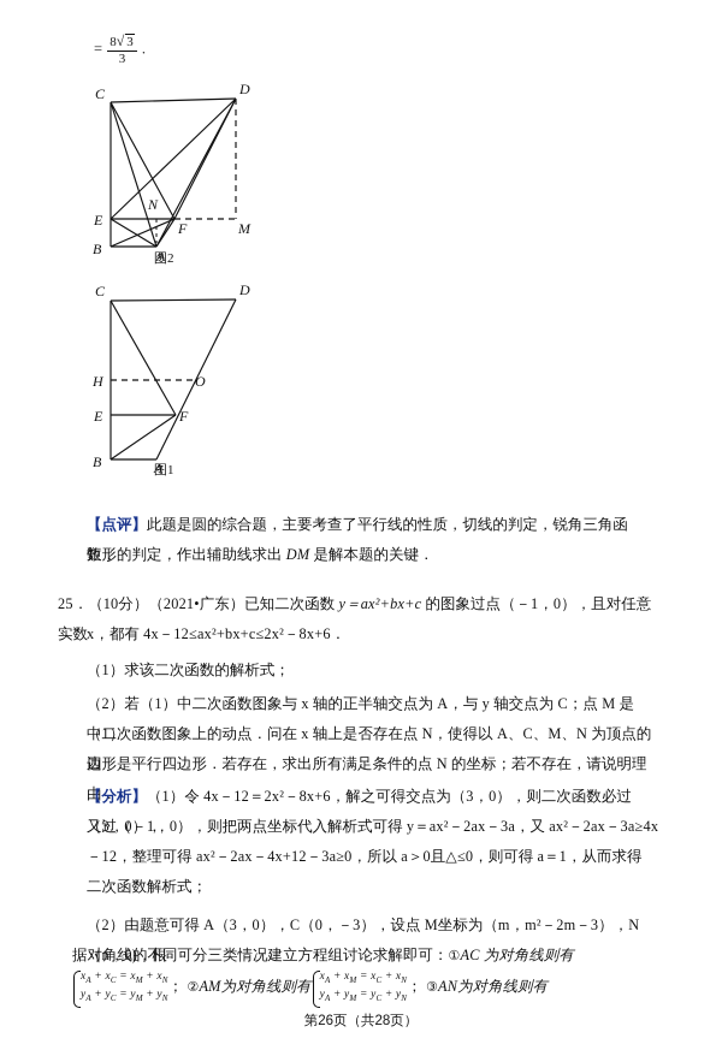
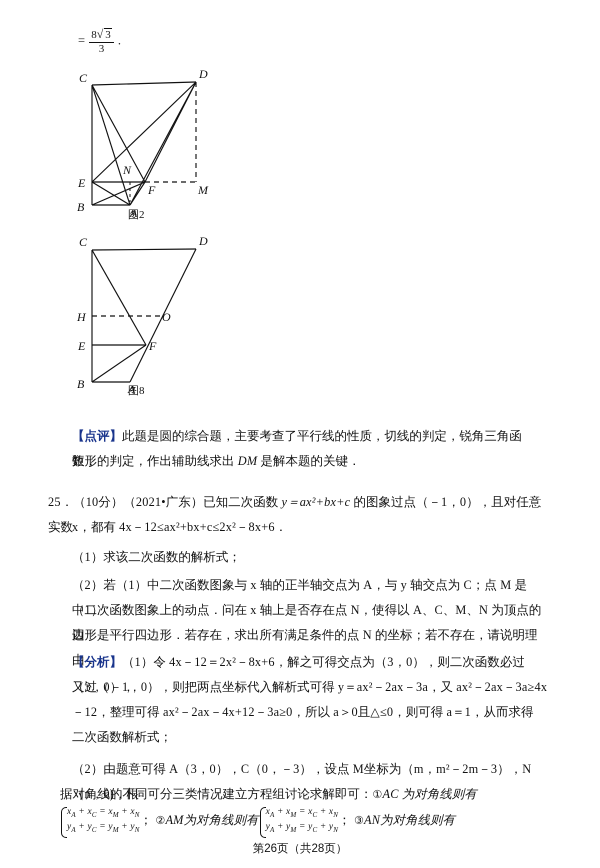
  =
  8√ 3
  3
  .
  C
  D
  E
  N
  F
  M
  B
  A
  图2
  C
  D
  H
  O
  E
  F
  B
  A
- 图1
+ 图8
  【点评】此题是圆的综合题，主要考查了平行线的性质，切线的判定，锐角三角函数，
  矩形的判定，作出辅助线求出 DM 是解本题的关键．
  25．（10分）（2021•广东）已知二次函数 y＝ax²+bx+c 的图象过点（－1，0），且对任意实数
  x，都有 4x－12≤ax²+bx+c≤2x²－8x+6．
  （1）求该二次函数的解析式；
  （2）若（1）中二次函数图象与 x 轴的正半轴交点为 A，与 y 轴交点为 C；点 M 是（1）
  中二次函数图象上的动点．问在 x 轴上是否存在点 N，使得以 A、C、M、N 为顶点的四
  边形是平行四边形．若存在，求出所有满足条件的点 N 的坐标；若不存在，请说明理由．
  【分析】（1）令 4x－12＝2x²－8x+6，解之可得交点为（3，0），则二次函数必过（3，0），
  又过（－1，0），则把两点坐标代入解析式可得 y＝ax²－2ax－3a，又 ax²－2ax－3a≥4x
  －12，整理可得 ax²－2ax－4x+12－3a≥0，所以 a＞0且△≤0，则可得 a＝1，从而求得
  二次函数解析式；
  （2）由题意可得 A（3，0），C（0，－3），设点 M坐标为（m，m²－2m－3），N（n，0)．根
  据对角线的不同可分三类情况建立方程组讨论求解即可：①AC 为对角线则有
  xA + xC = xM + xN
  yA + yC = yM + yN
  ； ②AM为对角线则有
  xA + xM = xC + xN
  yA + yM = yC + yN
  ； ③AN为对角线则有
  第26页（共28页）
